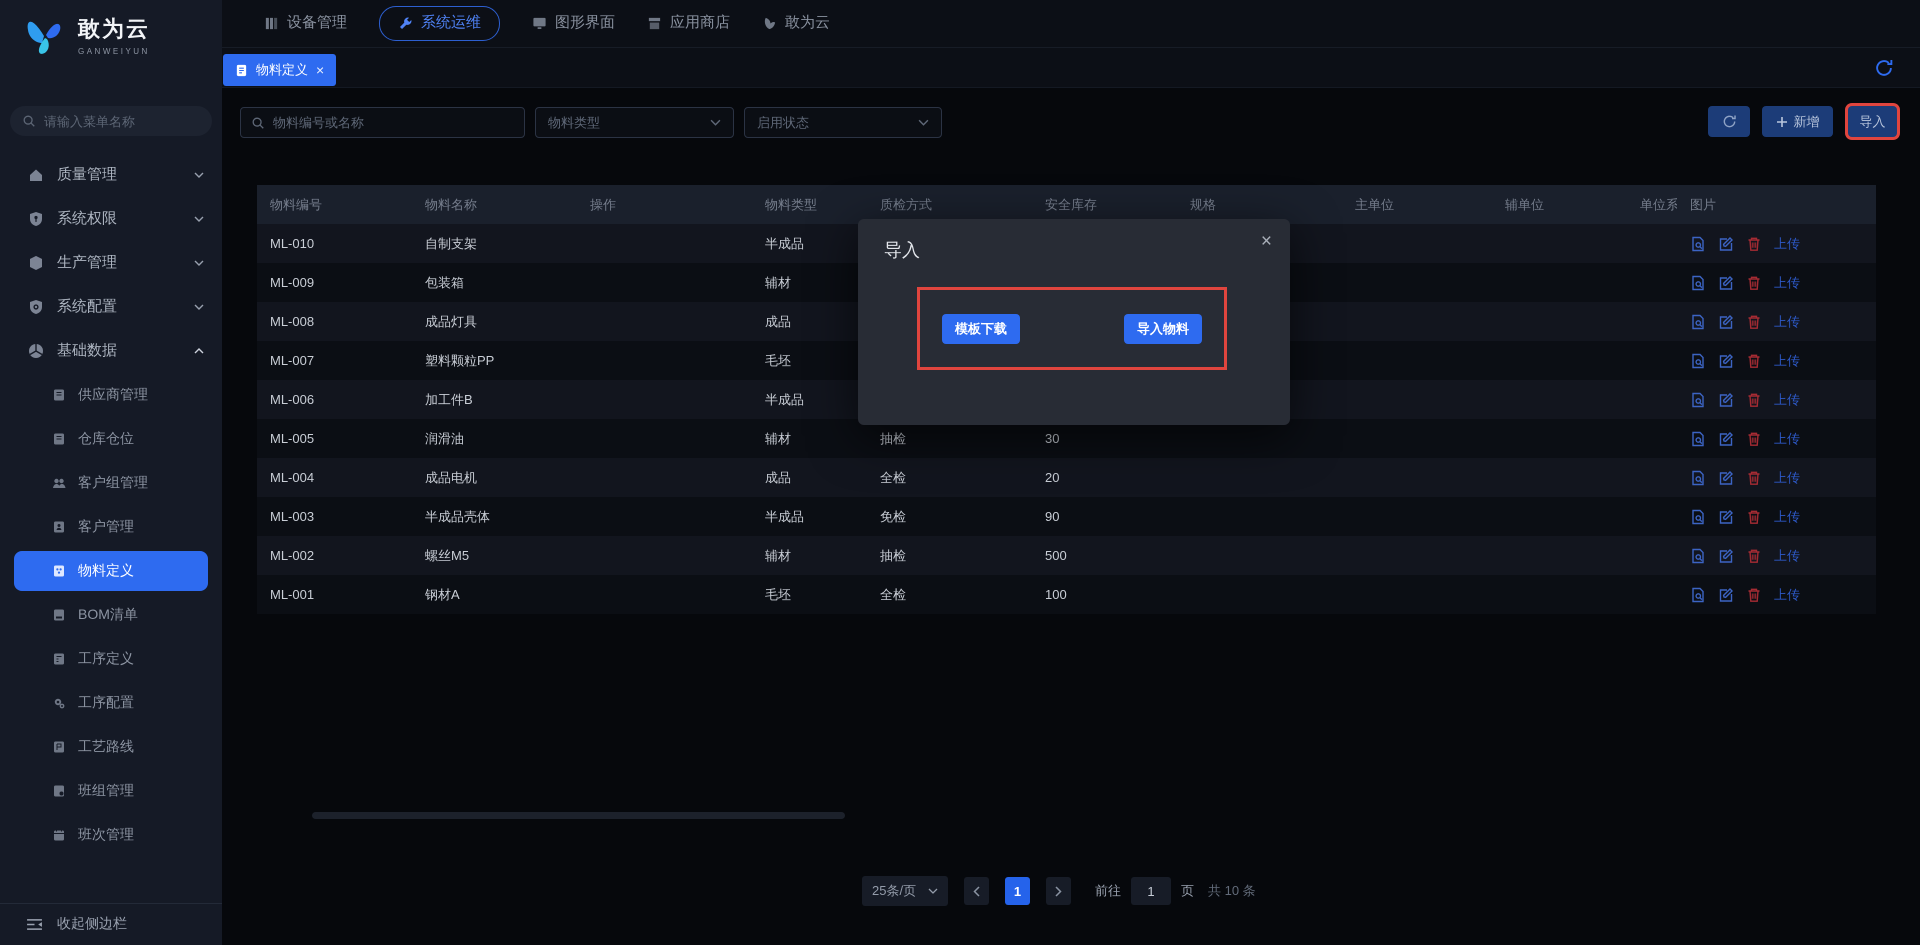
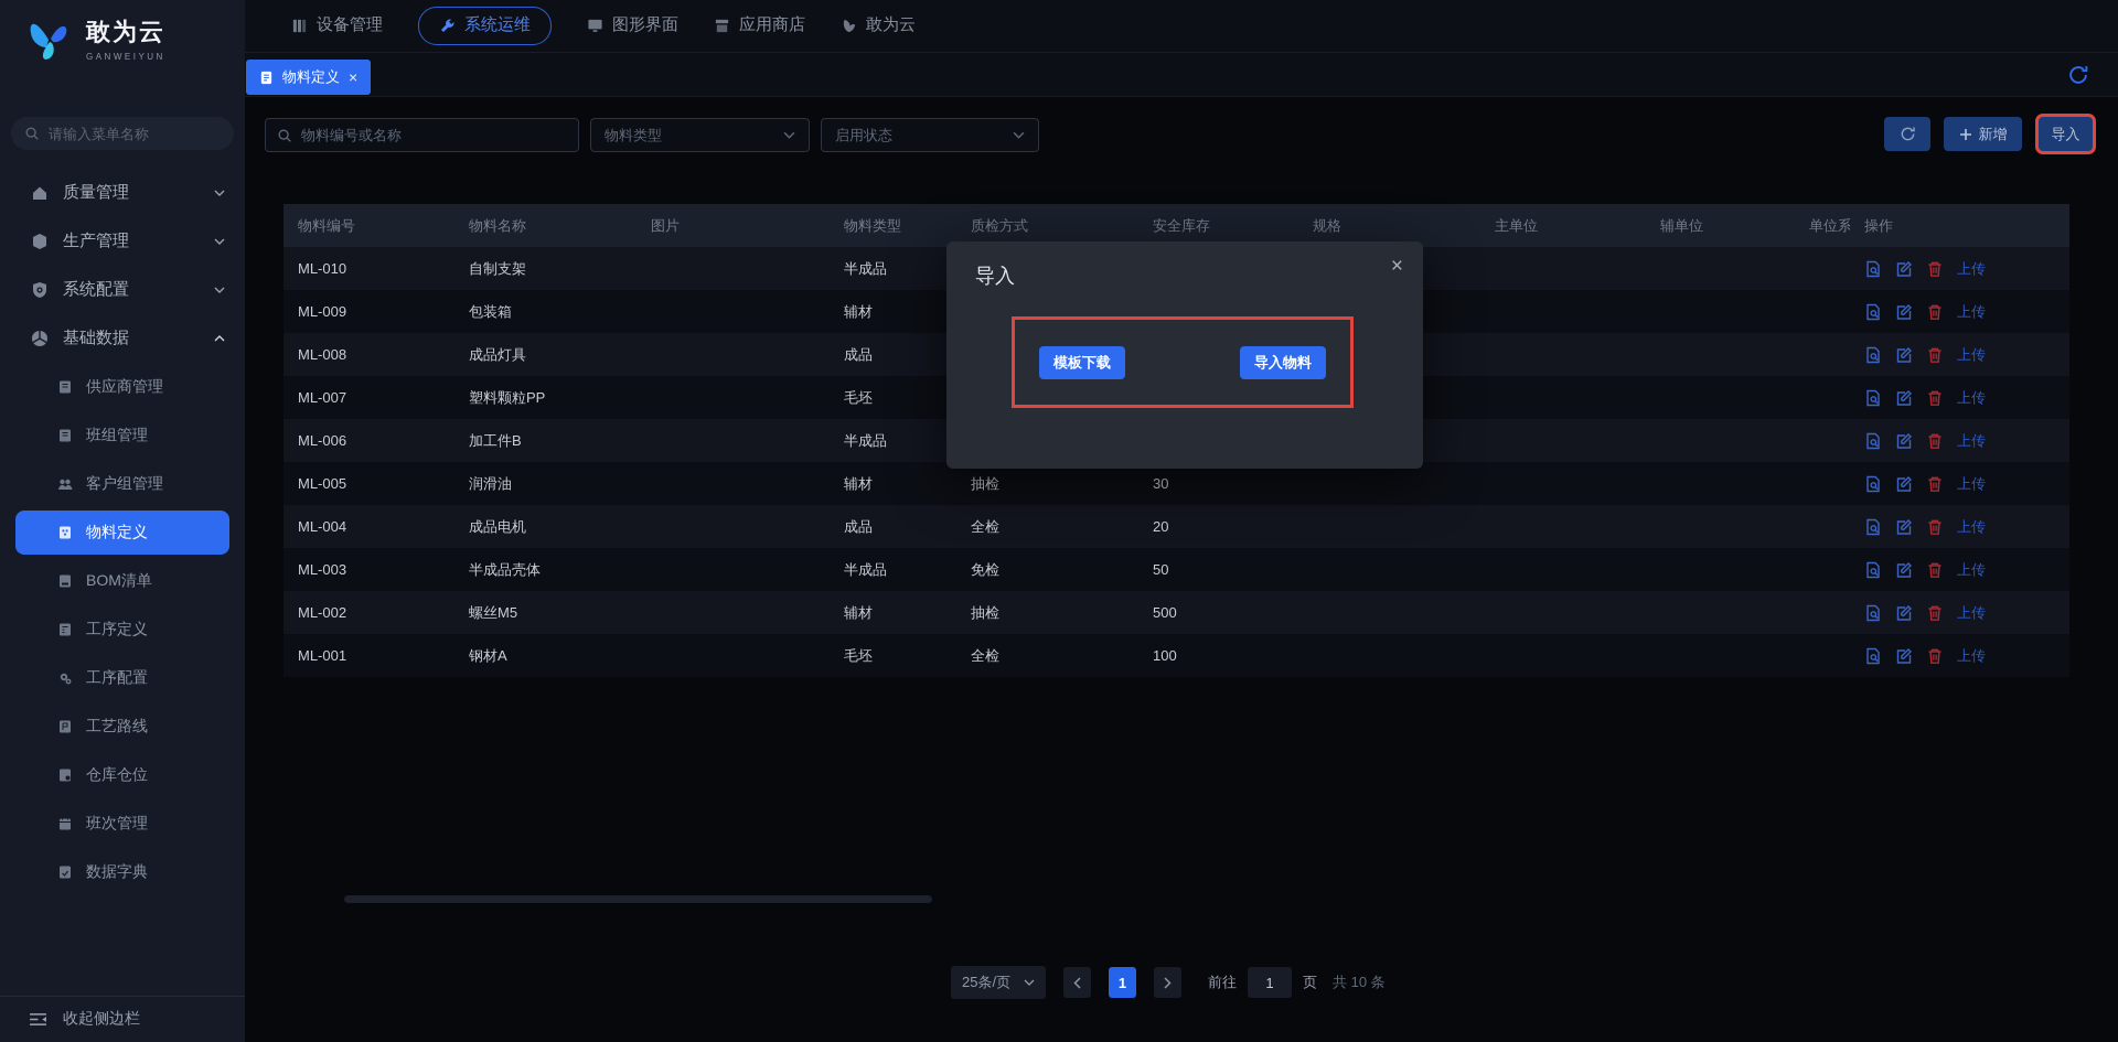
  敢为云
  GANWEIYUN
  请输入菜单名称
  质量管理
- 系统权限
  生产管理
  系统配置
  基础数据
  供应商管理
- 仓库仓位
+ 班组管理
  客户组管理
- 客户管理
  物料定义
  BOM清单
  工序定义
  工序配置
  工艺路线
- 班组管理
+ 仓库仓位
  班次管理
+ 数据字典
  收起侧边栏
  设备管理
  系统运维
  图形界面
  应用商店
  敢为云
  物料定义
  ×
  物料编号或名称
  物料类型
  启用状态
  新增
  导入
  物料编号
  物料名称
- 操作
+ 图片
  物料类型
  质检方式
  安全库存
  规格
  主单位
  辅单位
  单位系
- 图片
+ 操作
  ML-010
  自制支架
  半成品
  上传
  ML-009
  包装箱
  辅材
  上传
  ML-008
  成品灯具
  成品
  上传
  ML-007
  塑料颗粒PP
  毛坯
  上传
  ML-006
  加工件B
  半成品
  上传
  ML-005
  润滑油
  辅材
  抽检
  30
  上传
  ML-004
  成品电机
  成品
  全检
  20
  上传
  ML-003
  半成品壳体
  半成品
  免检
- 90
+ 50
  上传
  ML-002
  螺丝M5
  辅材
  抽检
  500
  上传
  ML-001
  钢材A
  毛坯
  全检
  100
  上传
  25条/页
  1
  前往
  1
  页
  共 10 条
  导入
  ×
  模板下载
  导入物料
